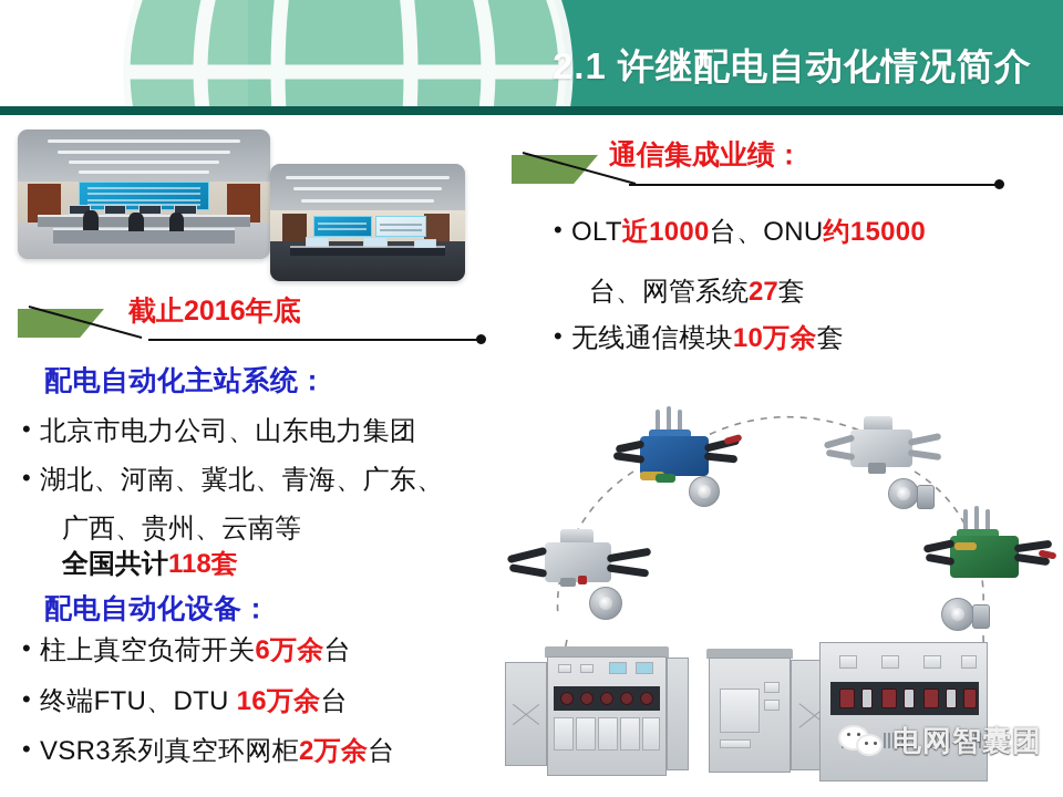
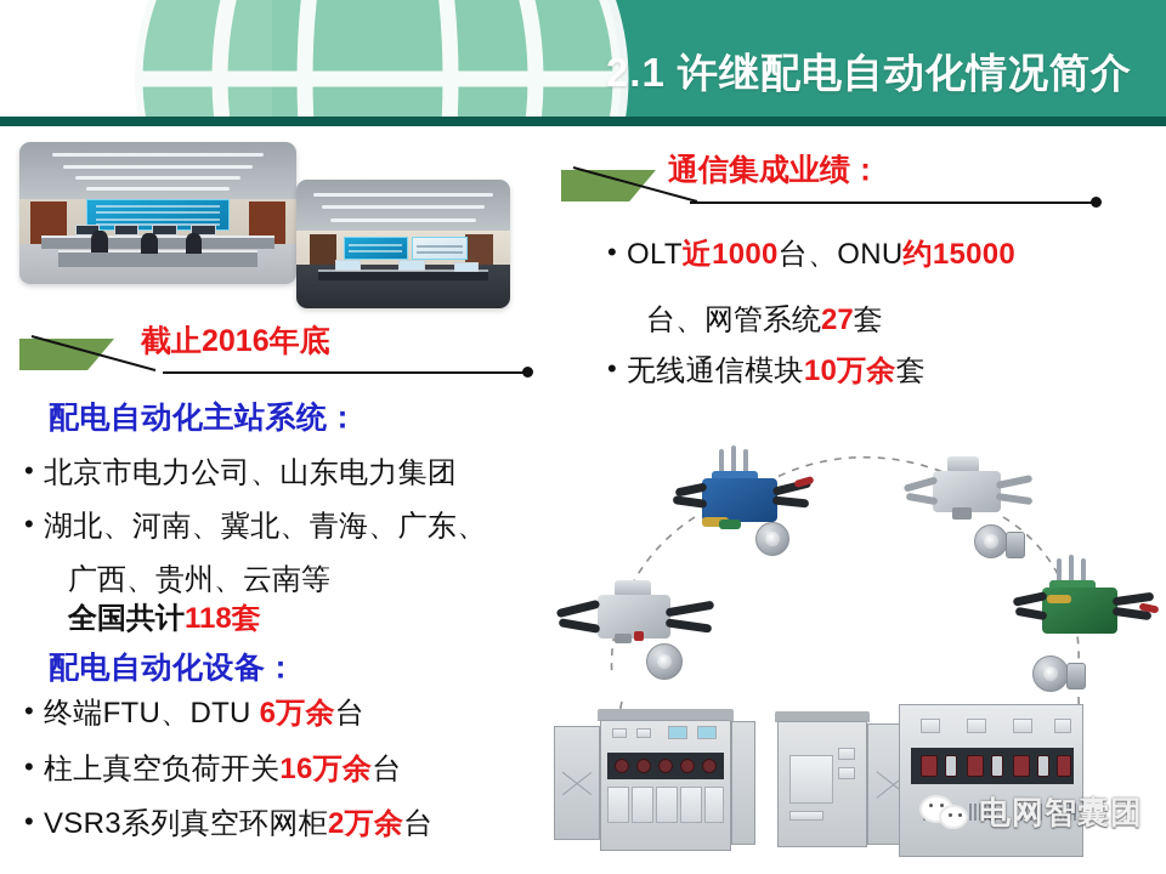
  2.1 许继配电自动化情况简介
  通信集成业绩：
  •
  OLT近1000台、ONU约15000
  台、网管系统27套
  •
  无线通信模块10万余套
  截止2016年底
  配电自动化主站系统：
  •
  北京市电力公司、山东电力集团
  •
  湖北、河南、冀北、青海、广东、
  广西、贵州、云南等
  全国共计118套
  配电自动化设备：
  •
- 柱上真空负荷开关6万余台
+ 终端FTU、DTU 6万余台
  •
- 终端FTU、DTU 16万余台
+ 柱上真空负荷开关16万余台
  •
  VSR3系列真空环网柜2万余台
  电网智囊团
